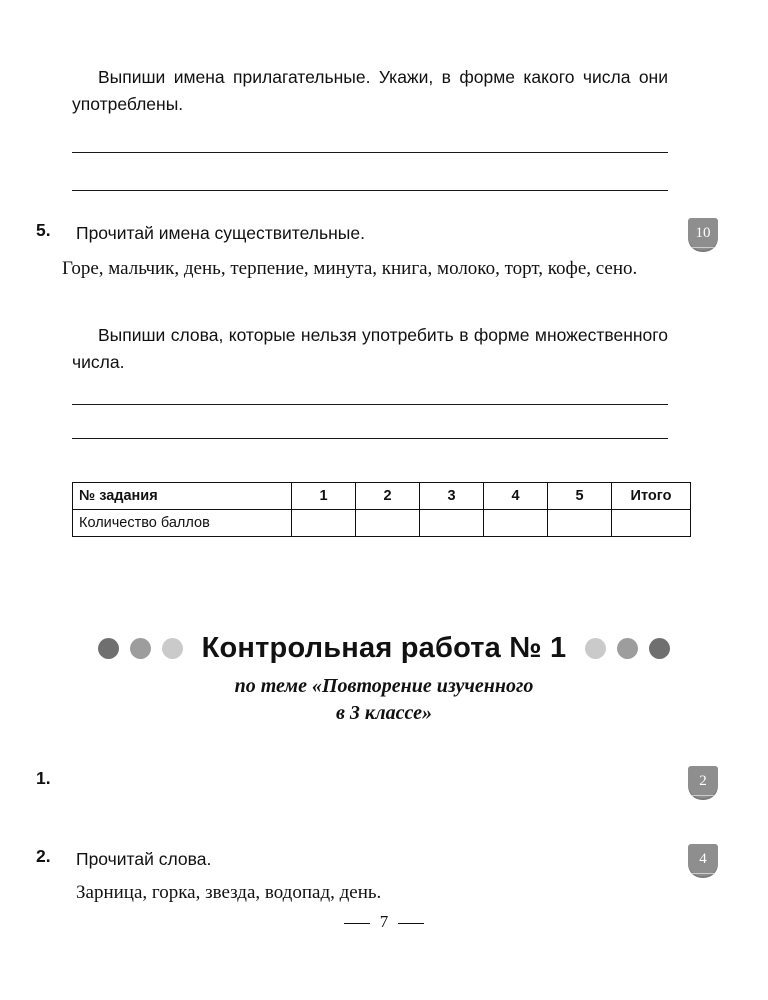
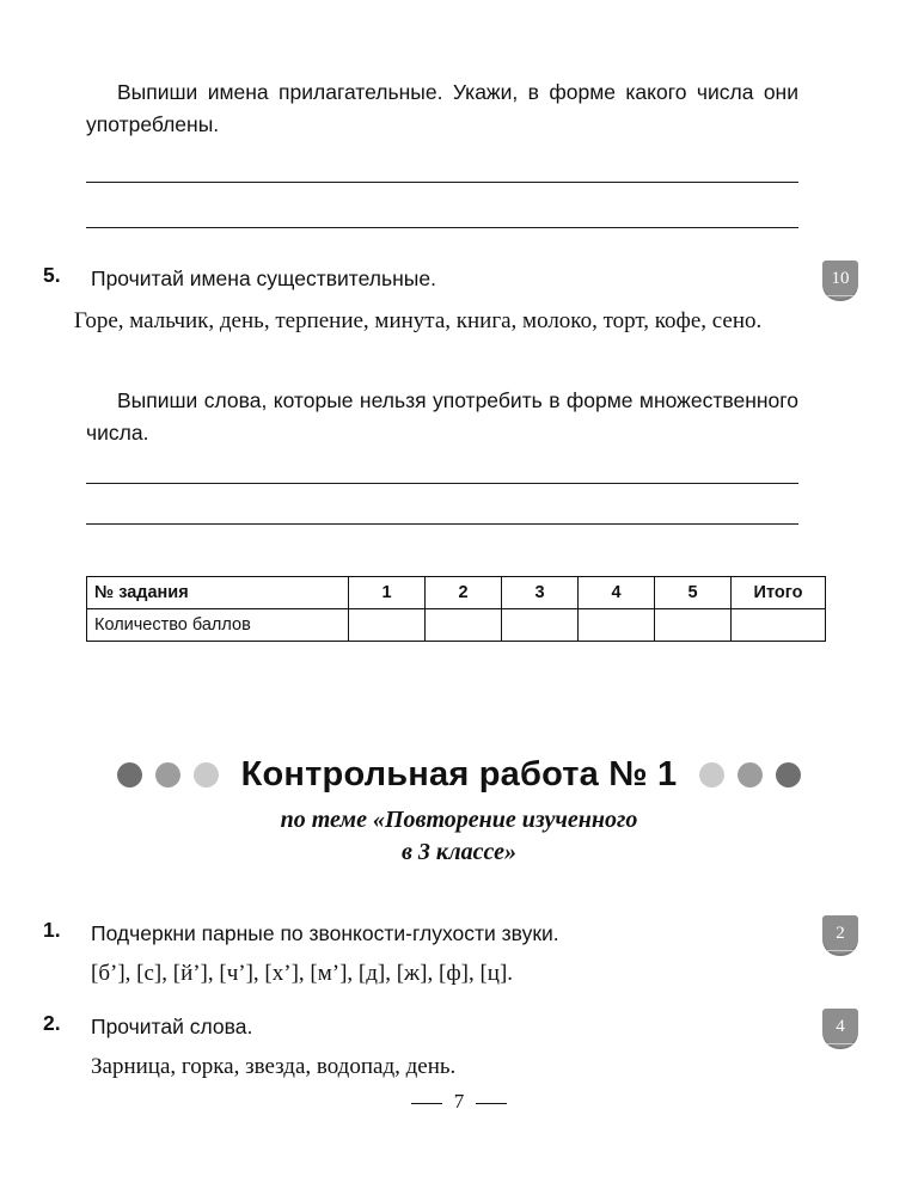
  Выпиши имена прилагательные. Укажи, в форме какого числа они употреблены.
  5.
  Прочитай имена существительные.
  Горе, мальчик, день, терпение, минута, книга, молоко, торт, кофе, сено.
  Выпиши слова, которые нельзя употребить в форме множественного числа.
  10
  № задания	1	2	3	4	5	Итого
  Количество баллов
  Контрольная работа № 1
  по теме «Повторение изученного
  в 3 классе»
  1.
+ Подчеркни парные по звонкости-глухости звуки.
+ [б’], [с], [й’], [ч’], [х’], [м’], [д], [ж], [ф], [ц].
  2
  2.
  Прочитай слова.
  Зарница, горка, звезда, водопад, день.
  4
  7
